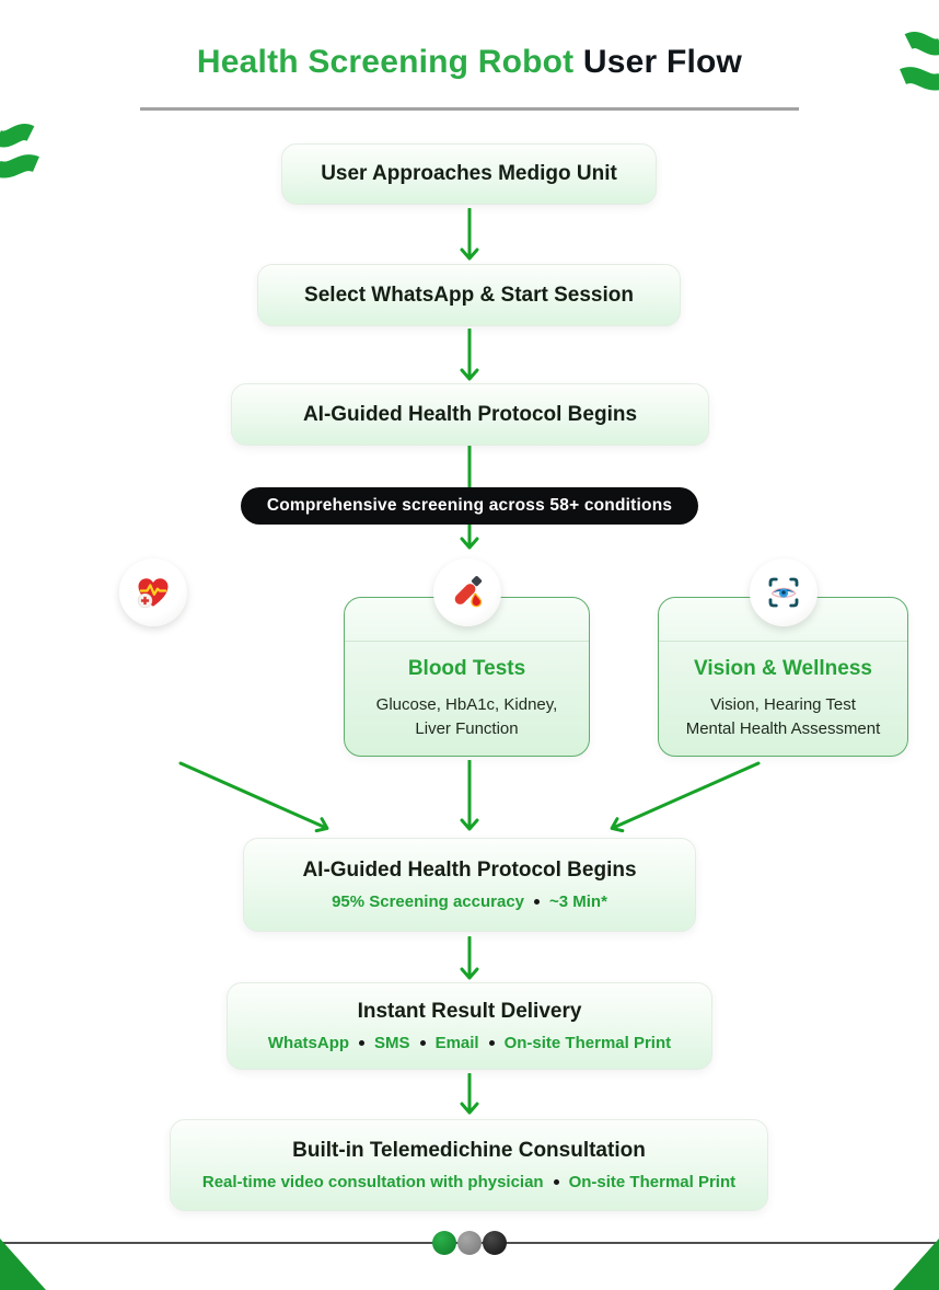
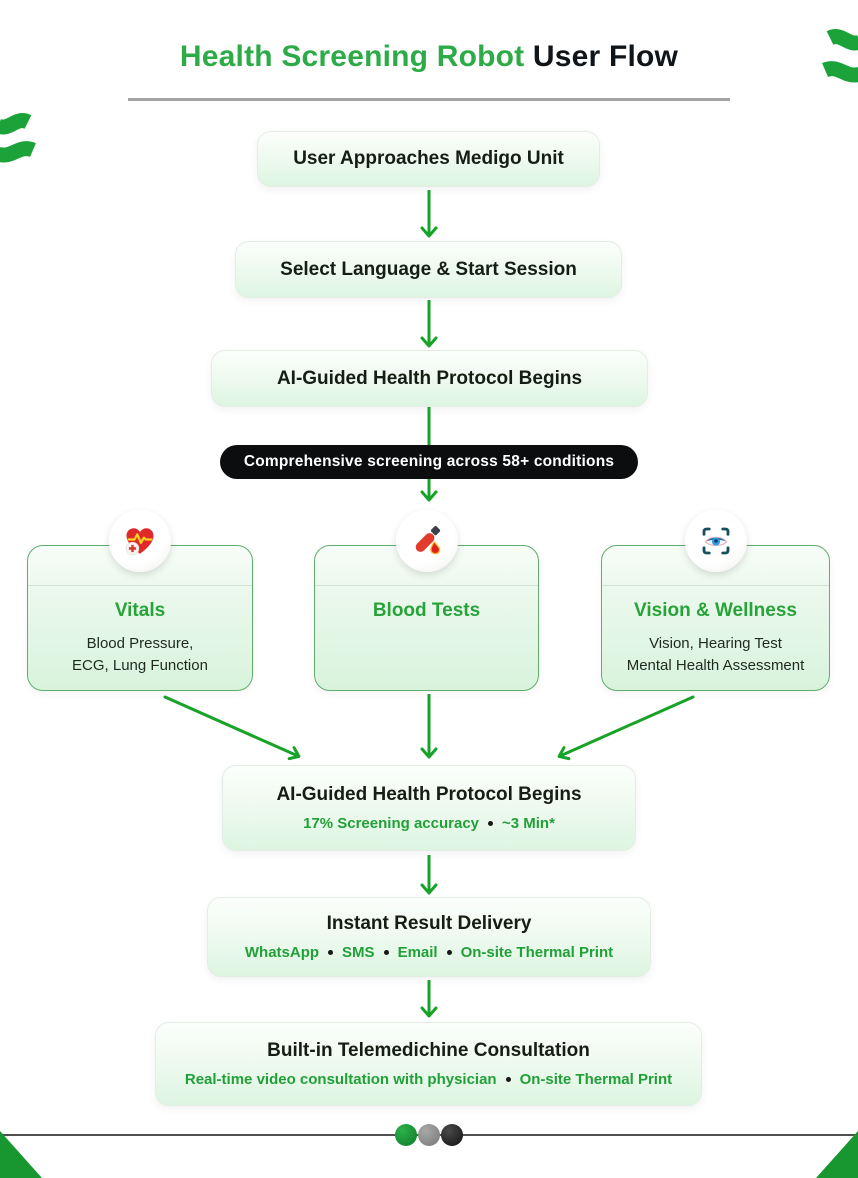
  Health Screening Robot User Flow
  User Approaches Medigo Unit
- Select WhatsApp & Start Session
+ Select Language & Start Session
  AI-Guided Health Protocol Begins
  Comprehensive screening across 58+ conditions
+ Vitals
+ Blood Pressure,
+ ECG, Lung Function
  Blood Tests
- Glucose, HbA1c, Kidney,
- Liver Function
  Vision & Wellness
  Vision, Hearing Test
  Mental Health Assessment
  AI-Guided Health Protocol Begins
- 95% Screening accuracy ~3 Min*
+ 17% Screening accuracy ~3 Min*
  Instant Result Delivery
  WhatsApp SMS Email On-site Thermal Print
  Built-in Telemedichine Consultation
  Real-time video consultation with physician On-site Thermal Print
